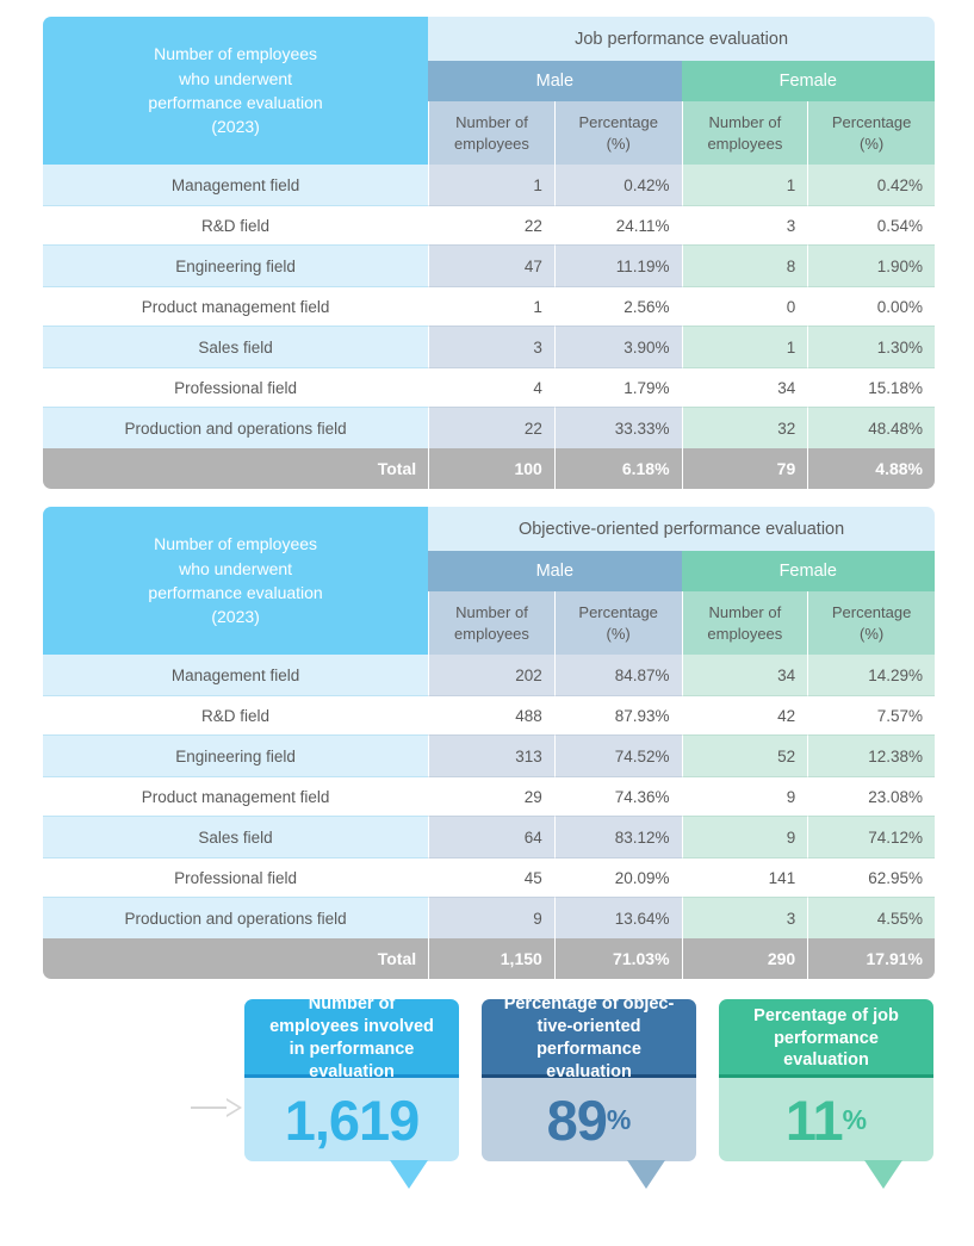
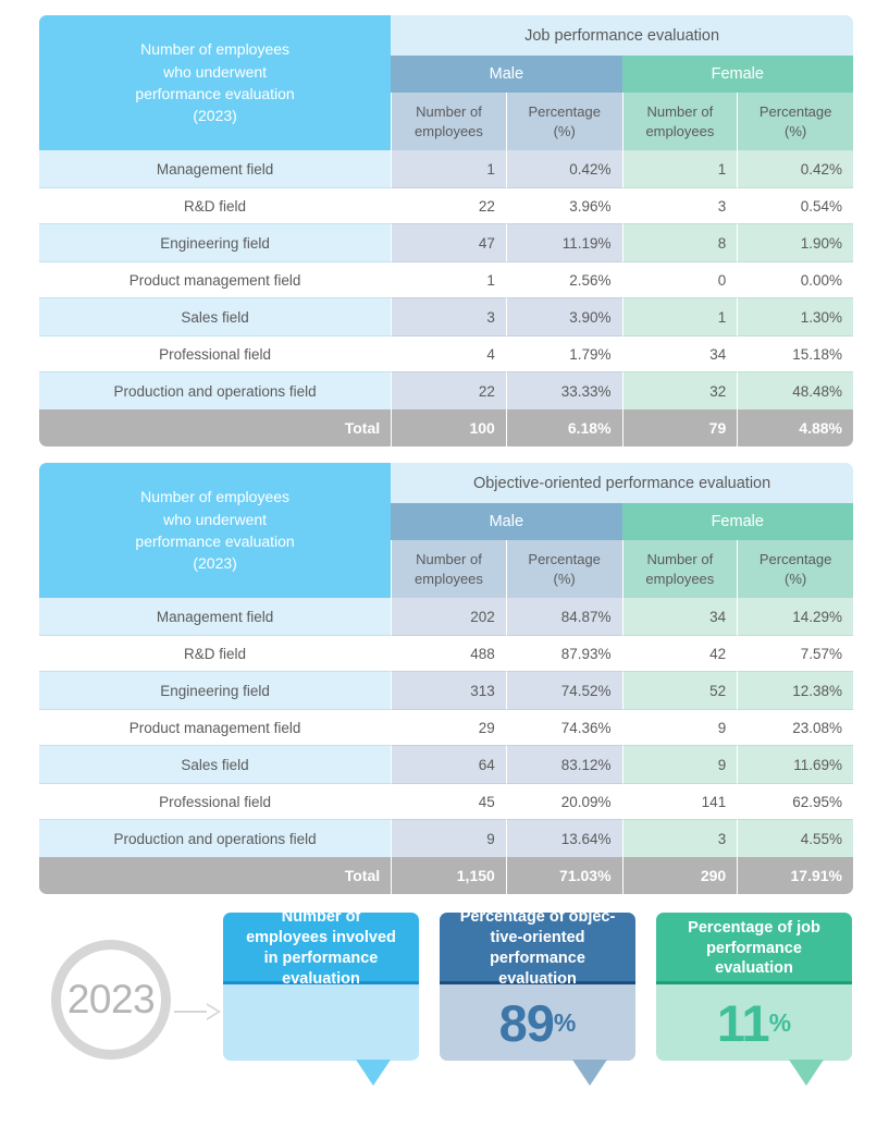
  Number of employees who underwent performance evaluation (2023)	Job performance evaluation
  Male	Female
  Number of employees	Percentage (%)	Number of employees	Percentage (%)
  Management field	1	0.42%	1	0.42%
- R&D field	22	24.11%	3	0.54%
+ R&D field	22	3.96%	3	0.54%
  Engineering field	47	11.19%	8	1.90%
  Product management field	1	2.56%	0	0.00%
  Sales field	3	3.90%	1	1.30%
  Professional field	4	1.79%	34	15.18%
  Production and operations field	22	33.33%	32	48.48%
  Total	100	6.18%	79	4.88%
  Number of employees who underwent performance evaluation (2023)	Objective-oriented performance evaluation
  Male	Female
  Number of employees	Percentage (%)	Number of employees	Percentage (%)
  Management field	202	84.87%	34	14.29%
  R&D field	488	87.93%	42	7.57%
  Engineering field	313	74.52%	52	12.38%
  Product management field	29	74.36%	9	23.08%
- Sales field	64	83.12%	9	74.12%
+ Sales field	64	83.12%	9	11.69%
  Professional field	45	20.09%	141	62.95%
  Production and operations field	9	13.64%	3	4.55%
  Total	1,150	71.03%	290	17.91%
+ 2023
  Number of
  employees involved
  in performance
  evaluation
- 1,619
  Percentage of objec-
  tive-oriented
  performance
  evaluation
  89
  %
  Percentage of job
  performance
  evaluation
  11
  %
